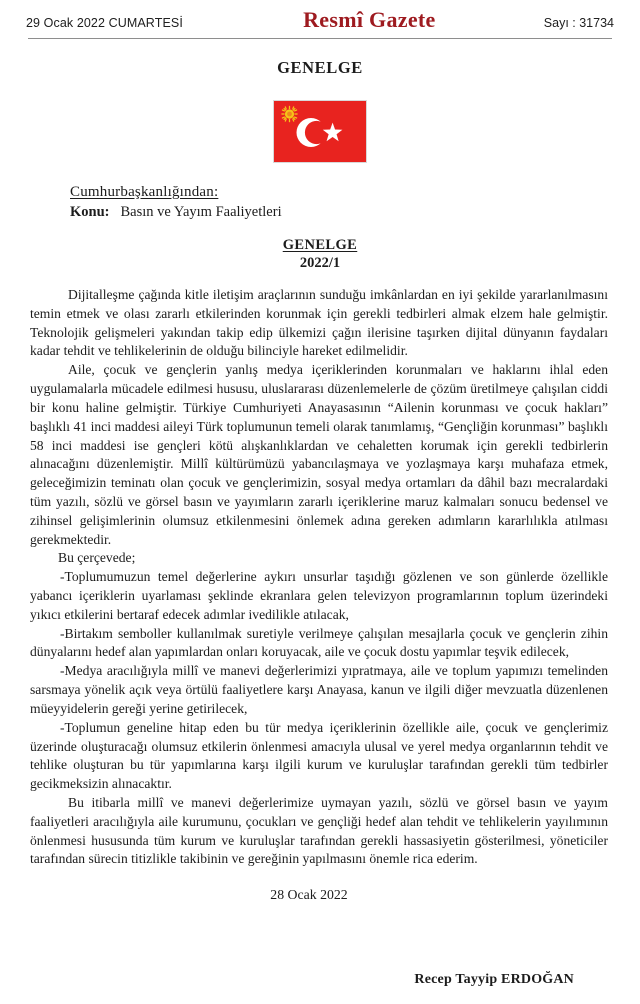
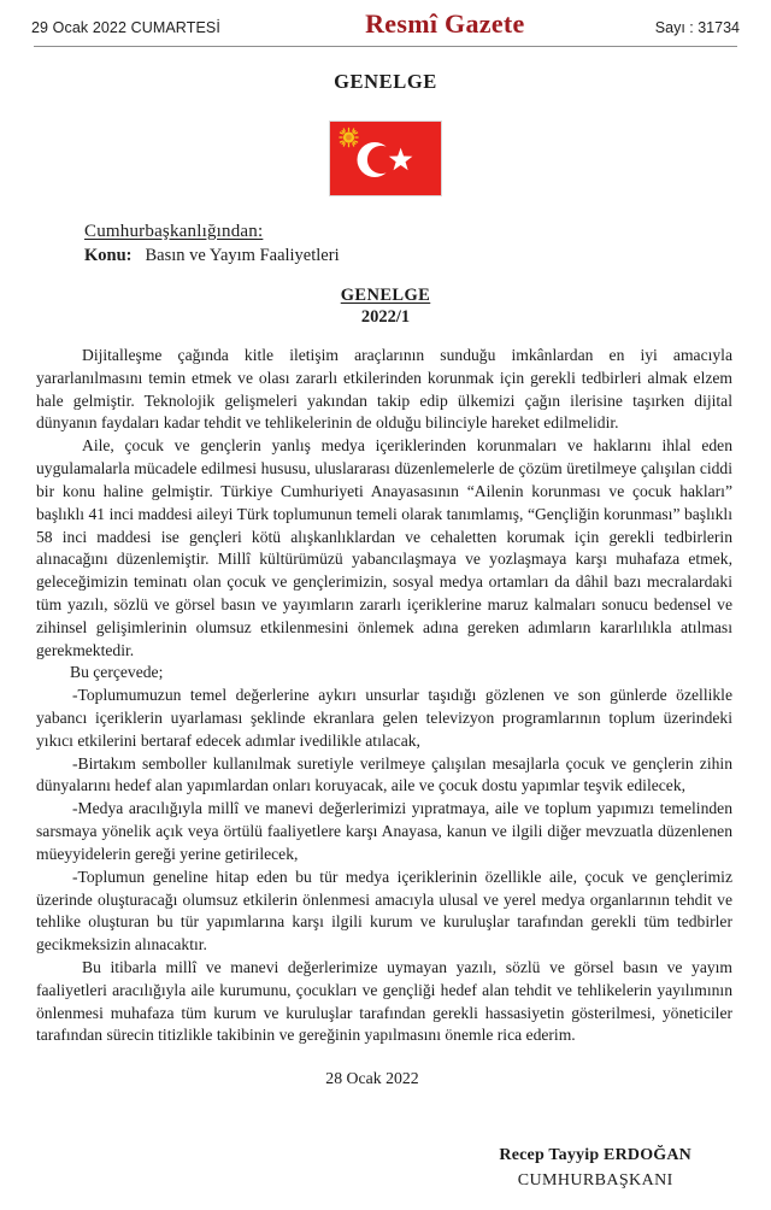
  29 Ocak 2022 CUMARTESİ
  Resmî Gazete
  Sayı : 31734
  GENELGE
  Cumhurbaşkanlığından:
  Konu:
  Basın ve Yayım Faaliyetleri
  GENELGE
  2022/1
- Dijitalleşme çağında kitle iletişim araçlarının sunduğu imkânlardan en iyi şekilde yararlanılmasını temin etmek ve olası zararlı etkilerinden korunmak için gerekli tedbirleri almak elzem hale gelmiştir. Teknolojik gelişmeleri yakından takip edip ülkemizi çağın ilerisine taşırken dijital dünyanın faydaları kadar tehdit ve tehlikelerinin de olduğu bilinciyle hareket edilmelidir.
+ Dijitalleşme çağında kitle iletişim araçlarının sunduğu imkânlardan en iyi amacıyla yararlanılmasını temin etmek ve olası zararlı etkilerinden korunmak için gerekli tedbirleri almak elzem hale gelmiştir. Teknolojik gelişmeleri yakından takip edip ülkemizi çağın ilerisine taşırken dijital dünyanın faydaları kadar tehdit ve tehlikelerinin de olduğu bilinciyle hareket edilmelidir.
  Aile, çocuk ve gençlerin yanlış medya içeriklerinden korunmaları ve haklarını ihlal eden uygulamalarla mücadele edilmesi hususu, uluslararası düzenlemelerle de çözüm üretilmeye çalışılan ciddi bir konu haline gelmiştir. Türkiye Cumhuriyeti Anayasasının “Ailenin korunması ve çocuk hakları” başlıklı 41 inci maddesi aileyi Türk toplumunun temeli olarak tanımlamış, “Gençliğin korunması” başlıklı 58 inci maddesi ise gençleri kötü alışkanlıklardan ve cehaletten korumak için gerekli tedbirlerin alınacağını düzenlemiştir. Millî kültürümüzü yabancılaşmaya ve yozlaşmaya karşı muhafaza etmek, geleceğimizin teminatı olan çocuk ve gençlerimizin, sosyal medya ortamları da dâhil bazı mecralardaki tüm yazılı, sözlü ve görsel basın ve yayımların zararlı içeriklerine maruz kalmaları sonucu bedensel ve zihinsel gelişimlerinin olumsuz etkilenmesini önlemek adına gereken adımların kararlılıkla atılması gerekmektedir.
  Bu çerçevede;
  -Toplumumuzun temel değerlerine aykırı unsurlar taşıdığı gözlenen ve son günlerde özellikle yabancı içeriklerin uyarlaması şeklinde ekranlara gelen televizyon programlarının toplum üzerindeki yıkıcı etkilerini bertaraf edecek adımlar ivedilikle atılacak,
  -Birtakım semboller kullanılmak suretiyle verilmeye çalışılan mesajlarla çocuk ve gençlerin zihin dünyalarını hedef alan yapımlardan onları koruyacak, aile ve çocuk dostu yapımlar teşvik edilecek,
  -Medya aracılığıyla millî ve manevi değerlerimizi yıpratmaya, aile ve toplum yapımızı temelinden sarsmaya yönelik açık veya örtülü faaliyetlere karşı Anayasa, kanun ve ilgili diğer mevzuatla düzenlenen müeyyidelerin gereği yerine getirilecek,
  -Toplumun geneline hitap eden bu tür medya içeriklerinin özellikle aile, çocuk ve gençlerimiz üzerinde oluşturacağı olumsuz etkilerin önlenmesi amacıyla ulusal ve yerel medya organlarının tehdit ve tehlike oluşturan bu tür yapımlarına karşı ilgili kurum ve kuruluşlar tarafından gerekli tüm tedbirler gecikmeksizin alınacaktır.
- Bu itibarla millî ve manevi değerlerimize uymayan yazılı, sözlü ve görsel basın ve yayım faaliyetleri aracılığıyla aile kurumunu, çocukları ve gençliği hedef alan tehdit ve tehlikelerin yayılımının önlenmesi hususunda tüm kurum ve kuruluşlar tarafından gerekli hassasiyetin gösterilmesi, yöneticiler tarafından sürecin titizlikle takibinin ve gereğinin yapılmasını önemle rica ederim.
+ Bu itibarla millî ve manevi değerlerimize uymayan yazılı, sözlü ve görsel basın ve yayım faaliyetleri aracılığıyla aile kurumunu, çocukları ve gençliği hedef alan tehdit ve tehlikelerin yayılımının önlenmesi muhafaza tüm kurum ve kuruluşlar tarafından gerekli hassasiyetin gösterilmesi, yöneticiler tarafından sürecin titizlikle takibinin ve gereğinin yapılmasını önemle rica ederim.
  28 Ocak 2022
  Recep Tayyip ERDOĞAN
+ CUMHURBAŞKANI
